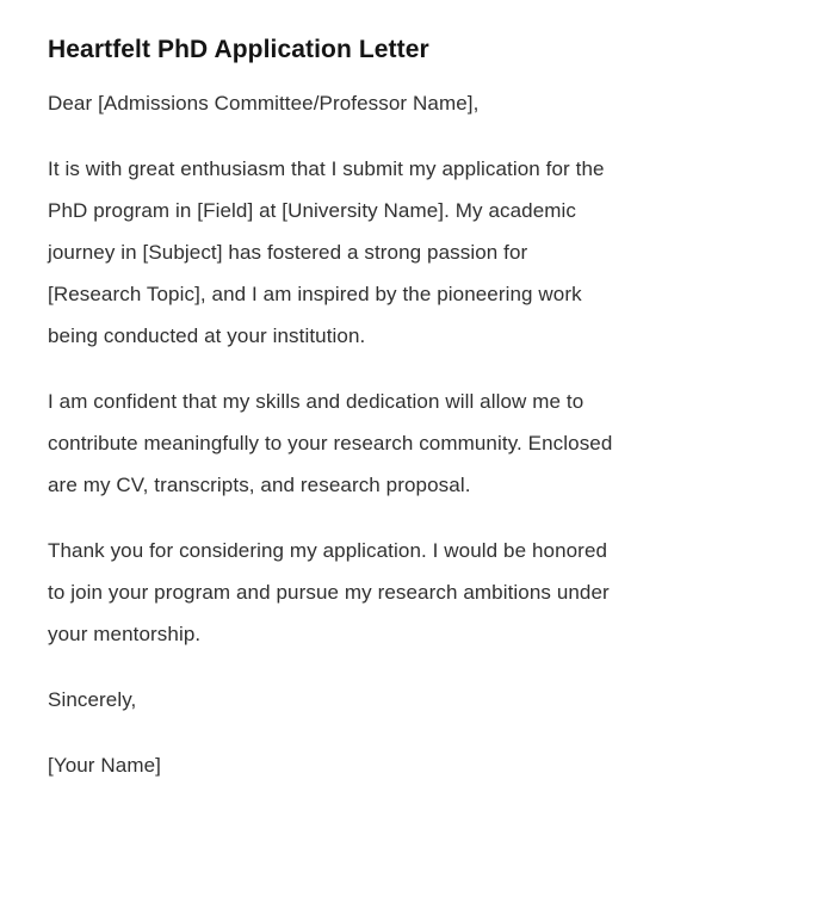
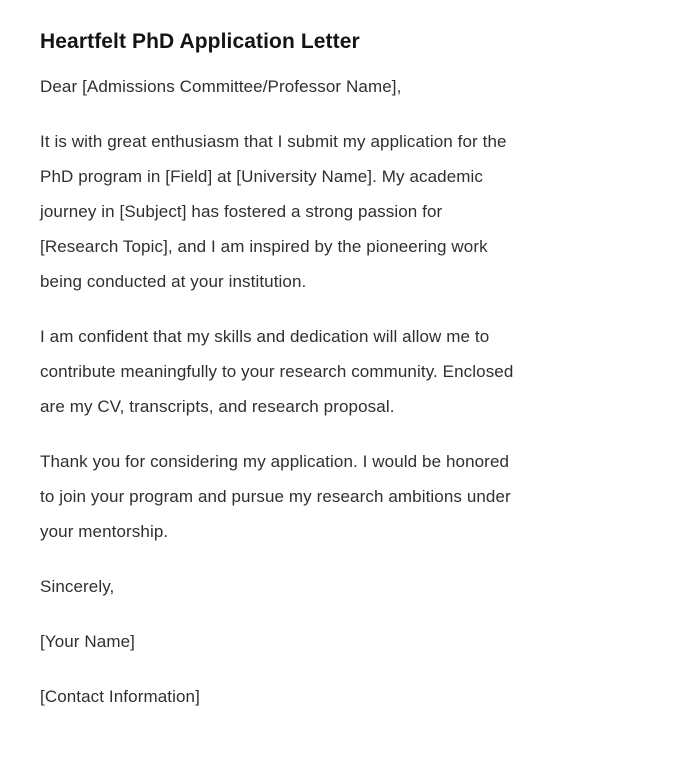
  Heartfelt PhD Application Letter
  Dear [Admissions Committee/Professor Name],
  It is with great enthusiasm that I submit my application for the
  PhD program in [Field] at [University Name]. My academic
  journey in [Subject] has fostered a strong passion for
  [Research Topic], and I am inspired by the pioneering work
  being conducted at your institution.
  I am confident that my skills and dedication will allow me to
  contribute meaningfully to your research community. Enclosed
  are my CV, transcripts, and research proposal.
  Thank you for considering my application. I would be honored
  to join your program and pursue my research ambitions under
  your mentorship.
  Sincerely,
  [Your Name]
+ [Contact Information]
